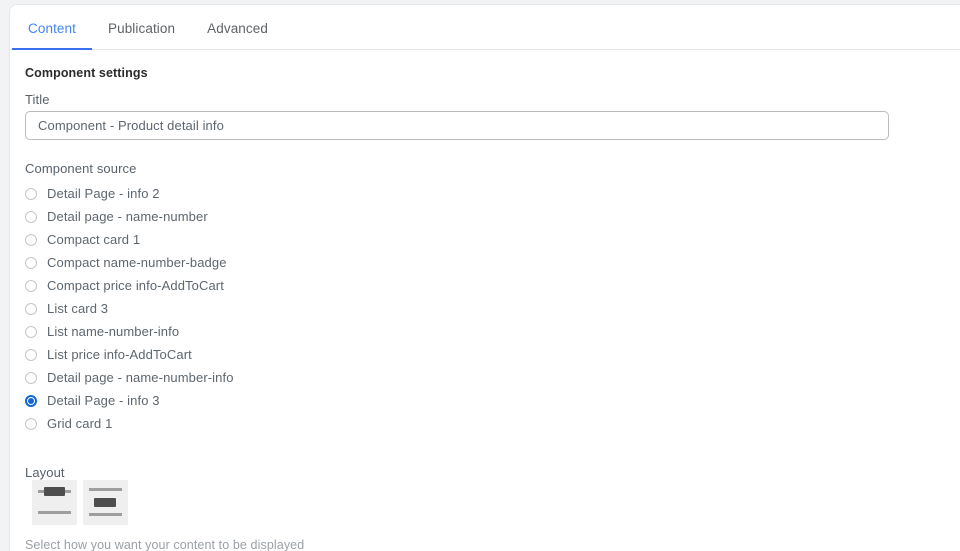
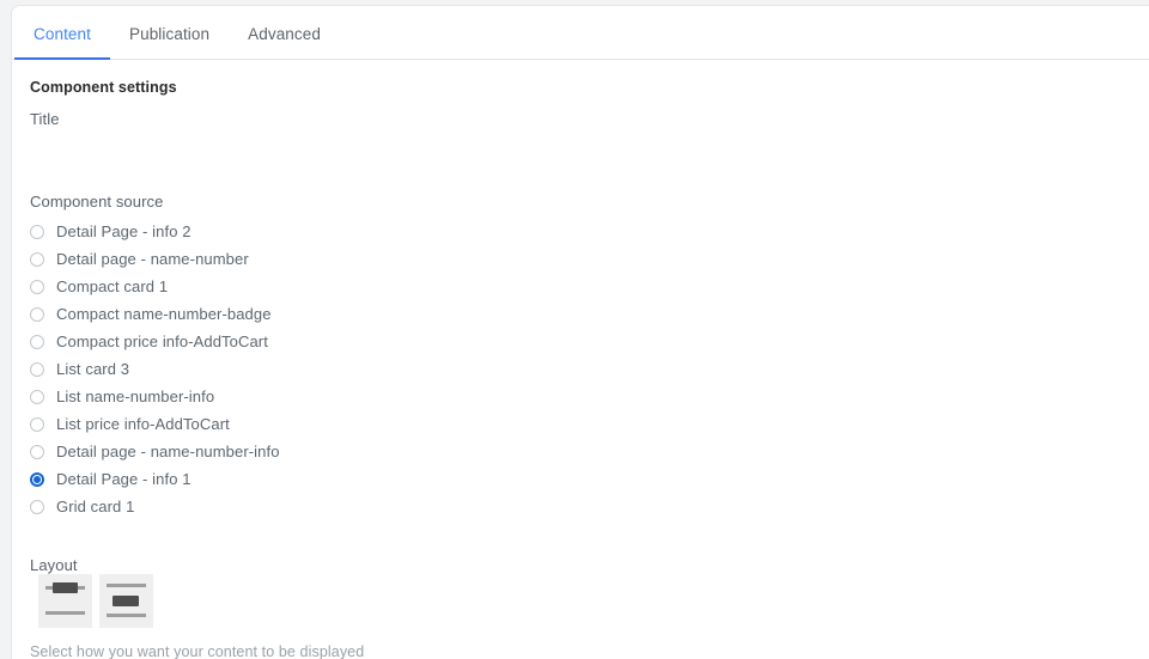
  Content
  Publication
  Advanced
  Component settings
  Title
- Component - Product detail info
  Component source
  Detail Page - info 2
  Detail page - name-number
  Compact card 1
  Compact name-number-badge
  Compact price info-AddToCart
  List card 3
  List name-number-info
  List price info-AddToCart
  Detail page - name-number-info
- Detail Page - info 3
+ Detail Page - info 1
  Grid card 1
  Layout
  Select how you want your content to be displayed
